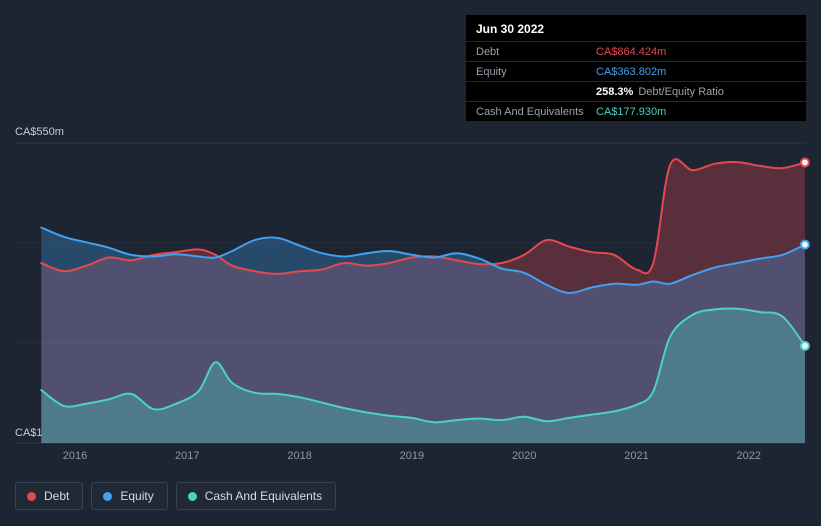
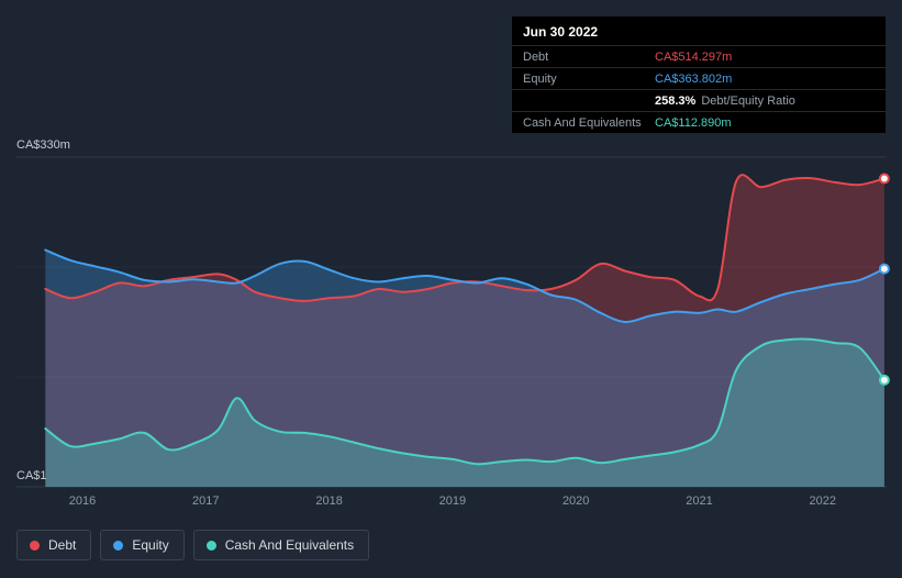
- CA$550m
+ CA$330m
  CA$1
  2016
  2017
  2018
  2019
  2020
  2021
  2022
  Jun 30 2022
  Debt
- CA$864.424m
+ CA$514.297m
  Equity
  CA$363.802m
  258.3% Debt/Equity Ratio
  Cash And Equivalents
- CA$177.930m
+ CA$112.890m
  Debt
  Equity
  Cash And Equivalents
